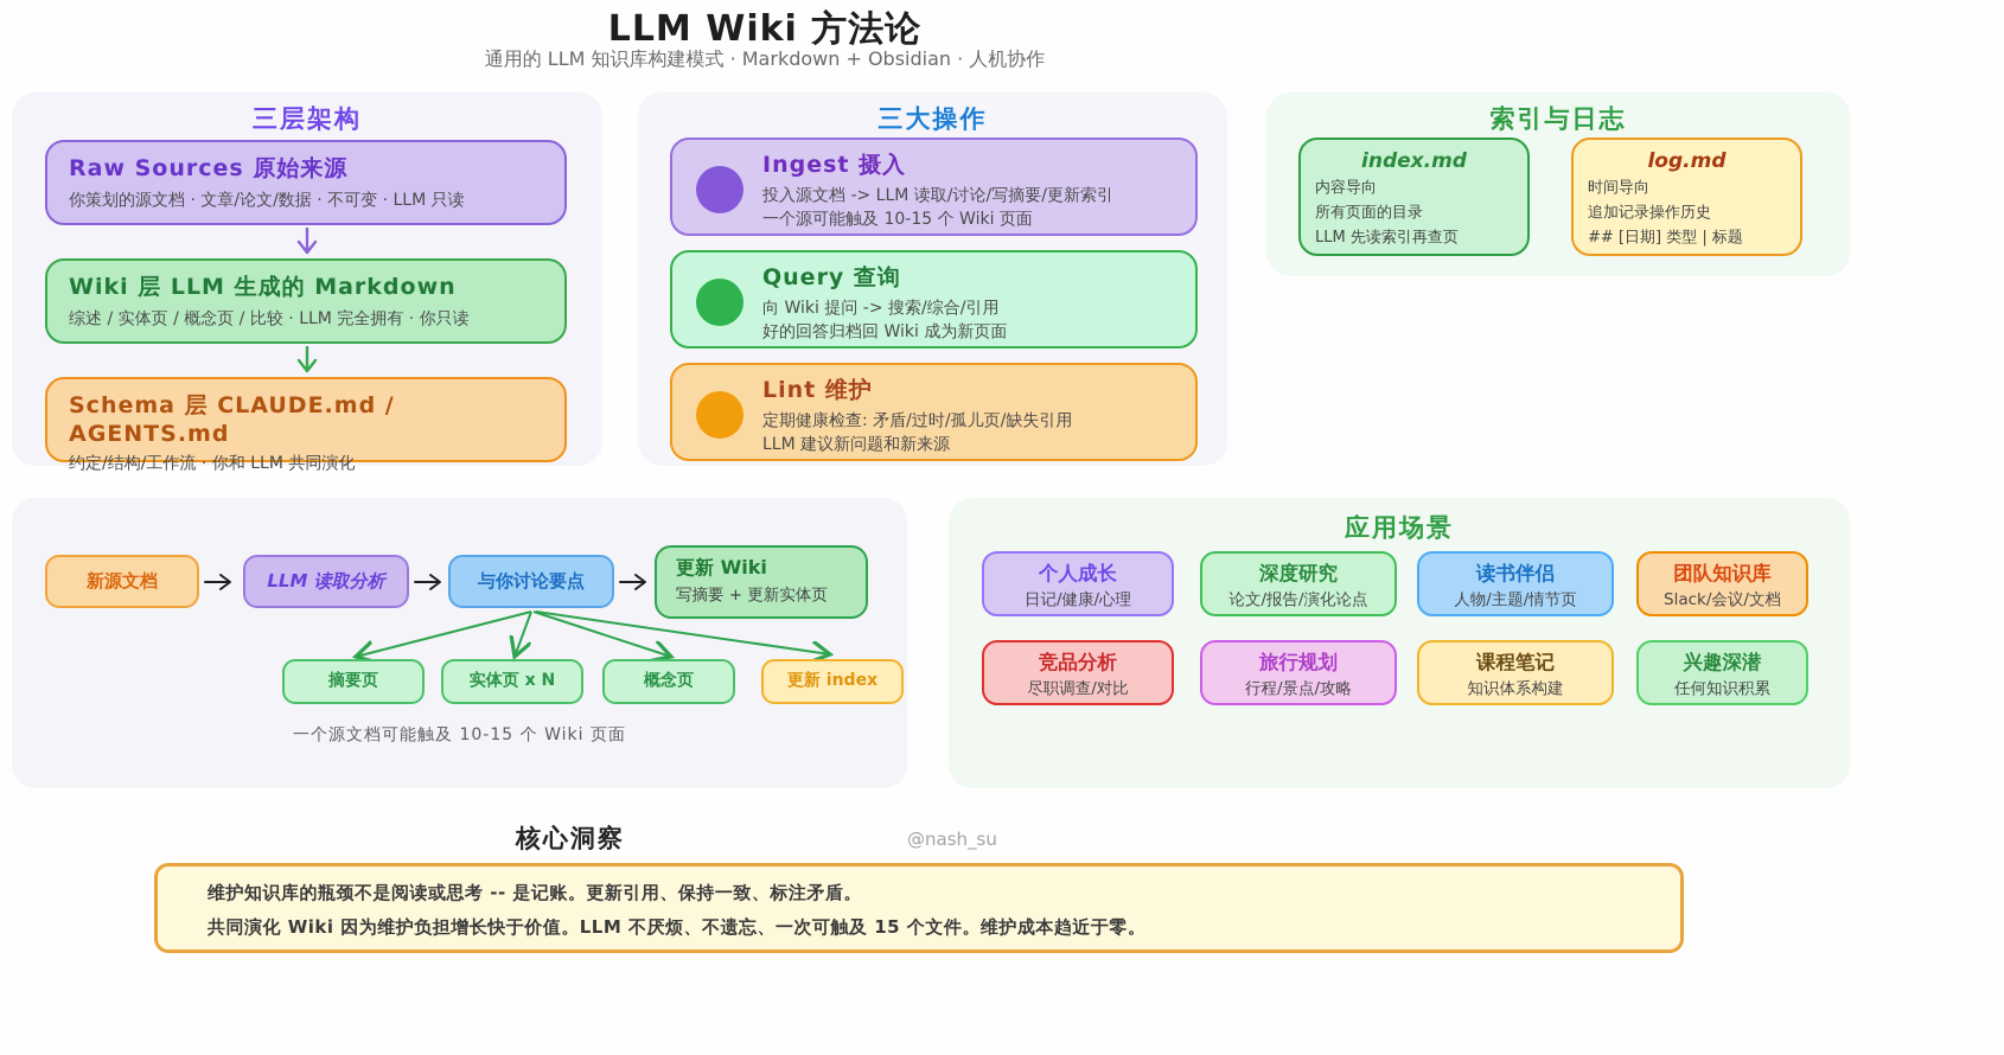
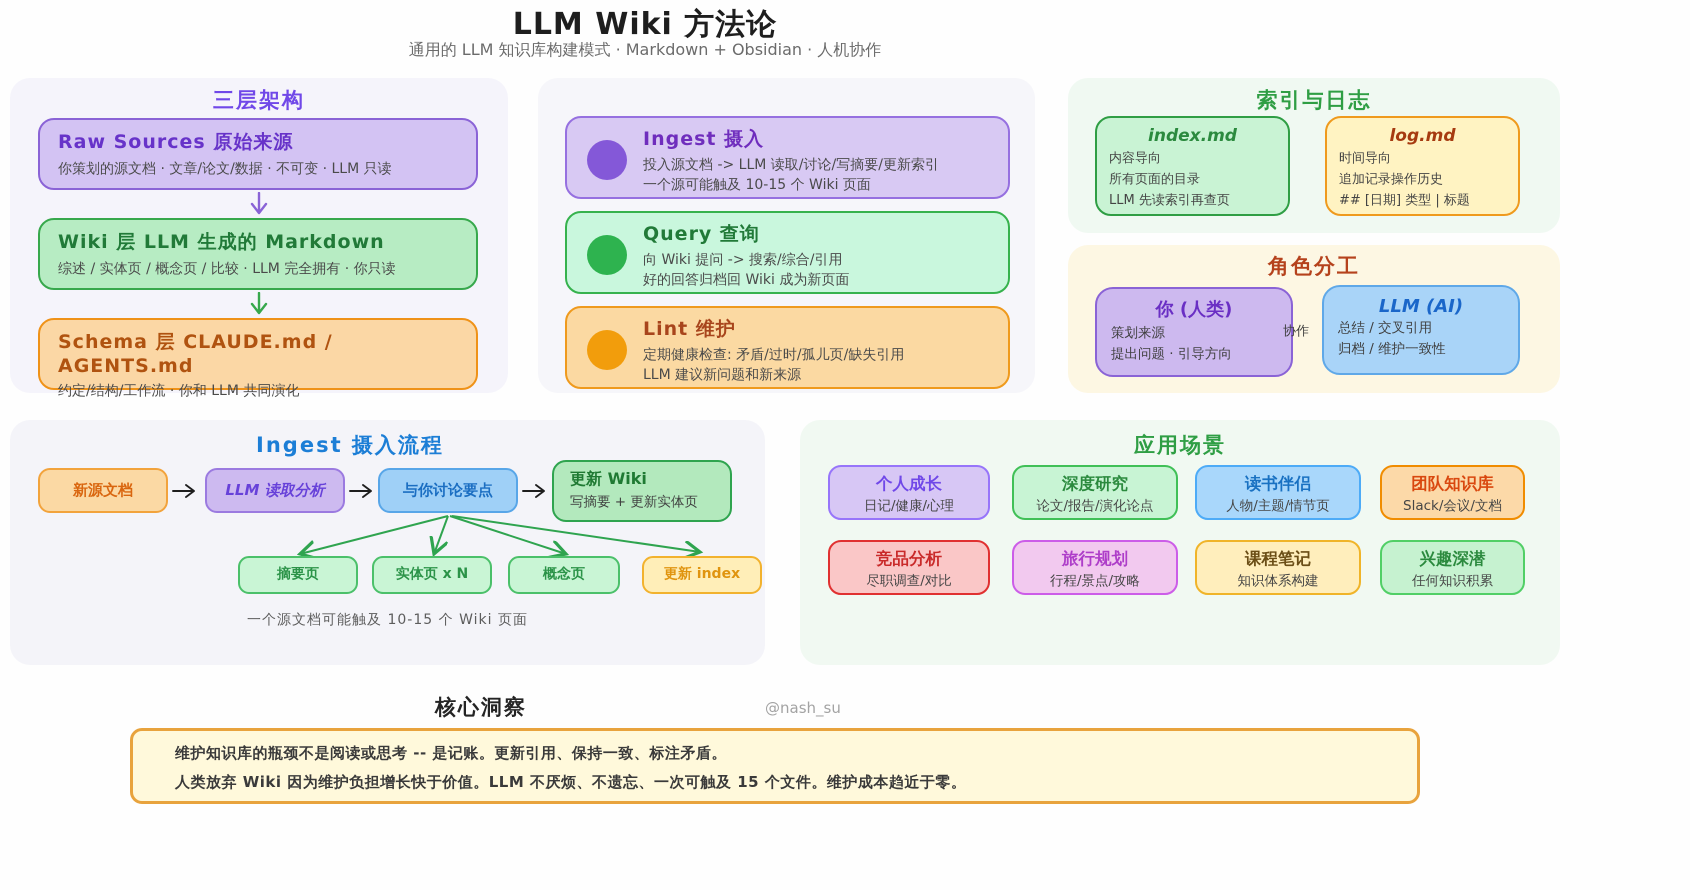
  LLM Wiki 方法论
  通用的 LLM 知识库构建模式 · Markdown + Obsidian · 人机协作
  三层架构
  Raw Sources 原始来源
  你策划的源文档 · 文章/论文/数据 · 不可变 · LLM 只读
  Wiki 层 LLM 生成的 Markdown
  综述 / 实体页 / 概念页 / 比较 · LLM 完全拥有 · 你只读
  Schema 层 CLAUDE.md / AGENTS.md
  约定/结构/工作流 · 你和 LLM 共同演化
- 三大操作
  Ingest 摄入
  投入源文档 -> LLM 读取/讨论/写摘要/更新索引
  一个源可能触及 10-15 个 Wiki 页面
  Query 查询
  向 Wiki 提问 -> 搜索/综合/引用
  好的回答归档回 Wiki 成为新页面
  Lint 维护
  定期健康检查: 矛盾/过时/孤儿页/缺失引用
  LLM 建议新问题和新来源
  索引与日志
  index.md
  内容导向
  所有页面的目录
  LLM 先读索引再查页
  log.md
  时间导向
  追加记录操作历史
  ## [日期] 类型 | 标题
+ 角色分工
+ 你 (人类)
+ 策划来源
+ 提出问题 · 引导方向
+ 协作
+ LLM (AI)
+ 总结 / 交叉引用
+ 归档 / 维护一致性
+ Ingest 摄入流程
  新源文档
  LLM 读取分析
  与你讨论要点
  更新 Wiki
  写摘要 + 更新实体页
  摘要页
  实体页 x N
  概念页
  更新 index
  一个源文档可能触及 10-15 个 Wiki 页面
  应用场景
  个人成长
  日记/健康/心理
  深度研究
  论文/报告/演化论点
  读书伴侣
  人物/主题/情节页
  团队知识库
  Slack/会议/文档
  竞品分析
  尽职调查/对比
  旅行规划
  行程/景点/攻略
  课程笔记
  知识体系构建
  兴趣深潜
  任何知识积累
  核心洞察
  @nash_su
  维护知识库的瓶颈不是阅读或思考 -- 是记账。更新引用、保持一致、标注矛盾。
- 共同演化 Wiki 因为维护负担增长快于价值。LLM 不厌烦、不遗忘、一次可触及 15 个文件。维护成本趋近于零。
+ 人类放弃 Wiki 因为维护负担增长快于价值。LLM 不厌烦、不遗忘、一次可触及 15 个文件。维护成本趋近于零。
